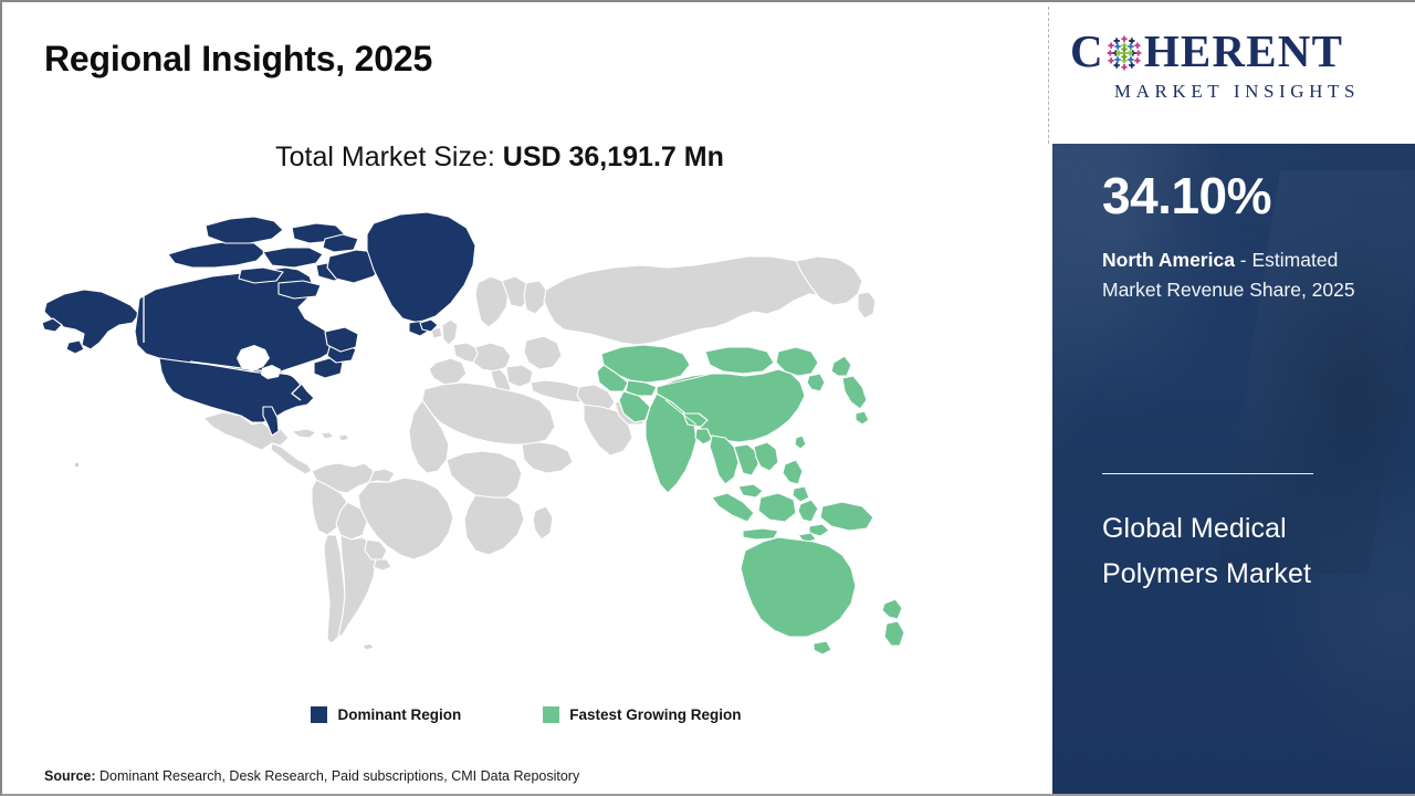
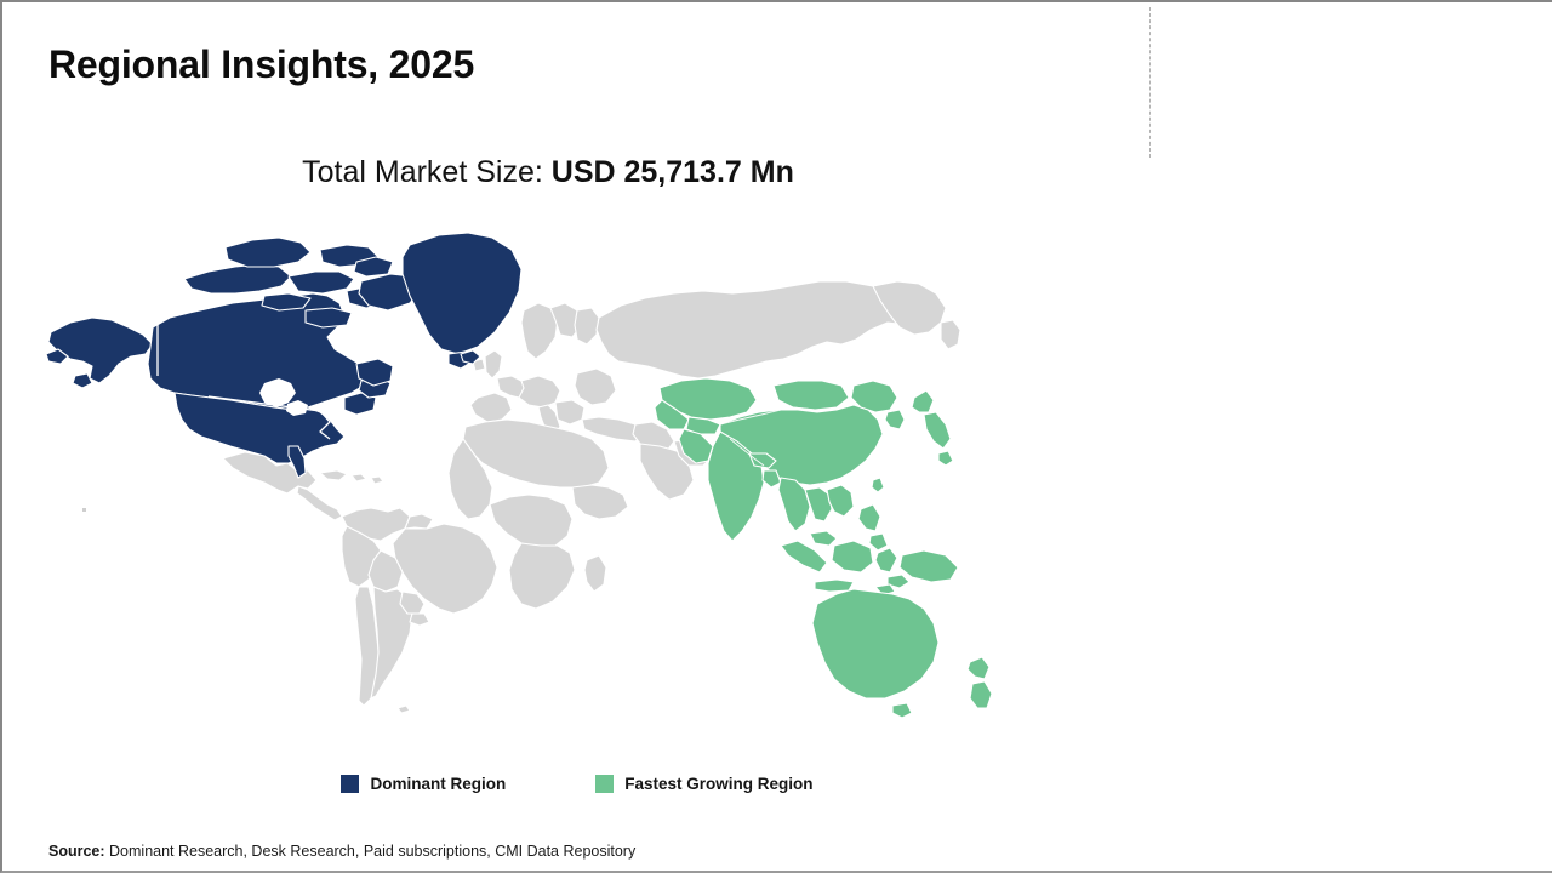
  Regional Insights, 2025
- Total Market Size: USD 36,191.7 Mn
+ Total Market Size: USD 25,713.7 Mn
  Dominant Region
  Fastest Growing Region
  Source: Dominant Research, Desk Research, Paid subscriptions, CMI Data Repository
- C
- HERENT
- MARKET INSIGHTS
- 34.10%
- North America - Estimated Market Revenue Share, 2025
- Global Medical Polymers Market
